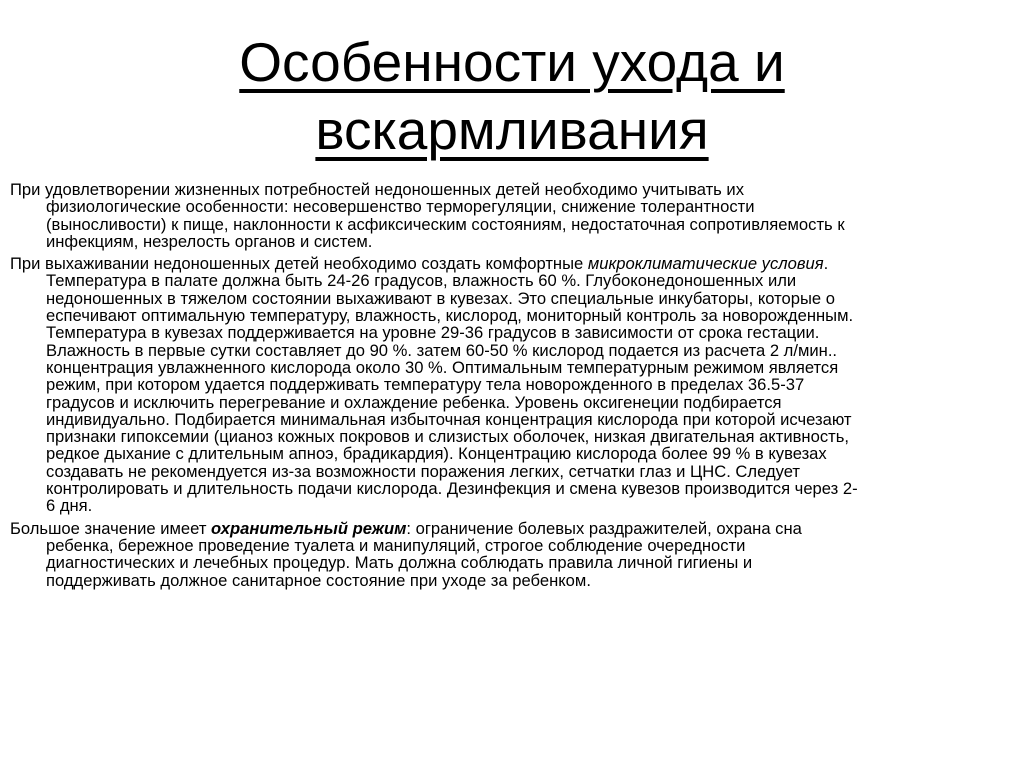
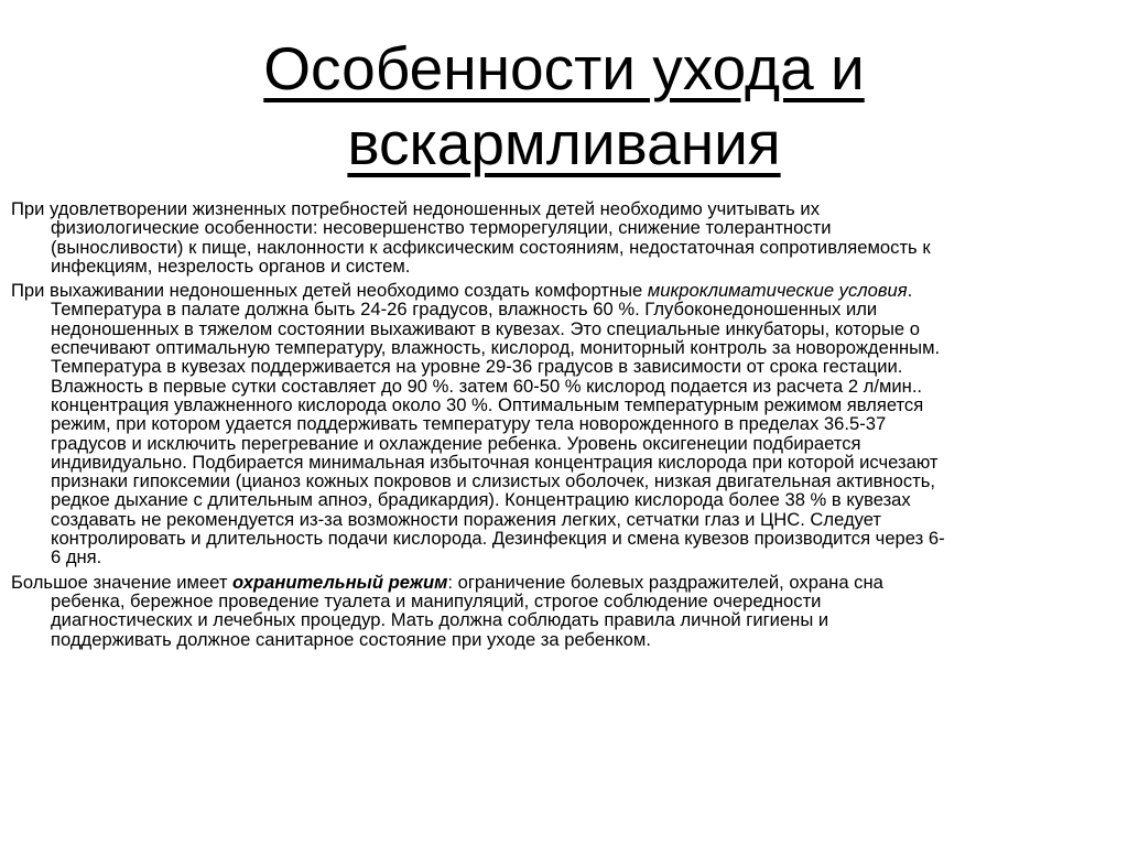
  Особенности ухода и
  вскармливания
  При удовлетворении жизненных потребностей недоношенных детей необходимо учитывать их
  физиологические особенности: несовершенство терморегуляции, снижение толерантности
  (выносливости) к пище, наклонности к асфиксическим состояниям, недостаточная сопротивляемость к
  инфекциям, незрелость органов и систем.
  При выхаживании недоношенных детей необходимо создать комфортные микроклиматические условия.
  Температура в палате должна быть 24-26 градусов, влажность 60 %. Глубоконедоношенных или
  недоношенных в тяжелом состоянии выхаживают в кувезах. Это специальные инкубаторы, которые о
  еспечивают оптимальную температуру, влажность, кислород, мониторный контроль за новорожденным.
  Температура в кувезах поддерживается на уровне 29-36 градусов в зависимости от срока гестации.
  Влажность в первые сутки составляет до 90 %. затем 60-50 % кислород подается из расчета 2 л/мин..
  концентрация увлажненного кислорода около 30 %. Оптимальным температурным режимом является
  режим, при котором удается поддерживать температуру тела новорожденного в пределах 36.5-37
  градусов и исключить перегревание и охлаждение ребенка. Уровень оксигенеции подбирается
  индивидуально. Подбирается минимальная избыточная концентрация кислорода при которой исчезают
  признаки гипоксемии (цианоз кожных покровов и слизистых оболочек, низкая двигательная активность,
- редкое дыхание с длительным апноэ, брадикардия). Концентрацию кислорода более 99 % в кувезах
+ редкое дыхание с длительным апноэ, брадикардия). Концентрацию кислорода более 38 % в кувезах
  создавать не рекомендуется из-за возможности поражения легких, сетчатки глаз и ЦНС. Следует
- контролировать и длительность подачи кислорода. Дезинфекция и смена кувезов производится через 2-
+ контролировать и длительность подачи кислорода. Дезинфекция и смена кувезов производится через 6-
  6 дня.
  Большое значение имеет охранительный режим: ограничение болевых раздражителей, охрана сна
  ребенка, бережное проведение туалета и манипуляций, строгое соблюдение очередности
  диагностических и лечебных процедур. Мать должна соблюдать правила личной гигиены и
  поддерживать должное санитарное состояние при уходе за ребенком.
